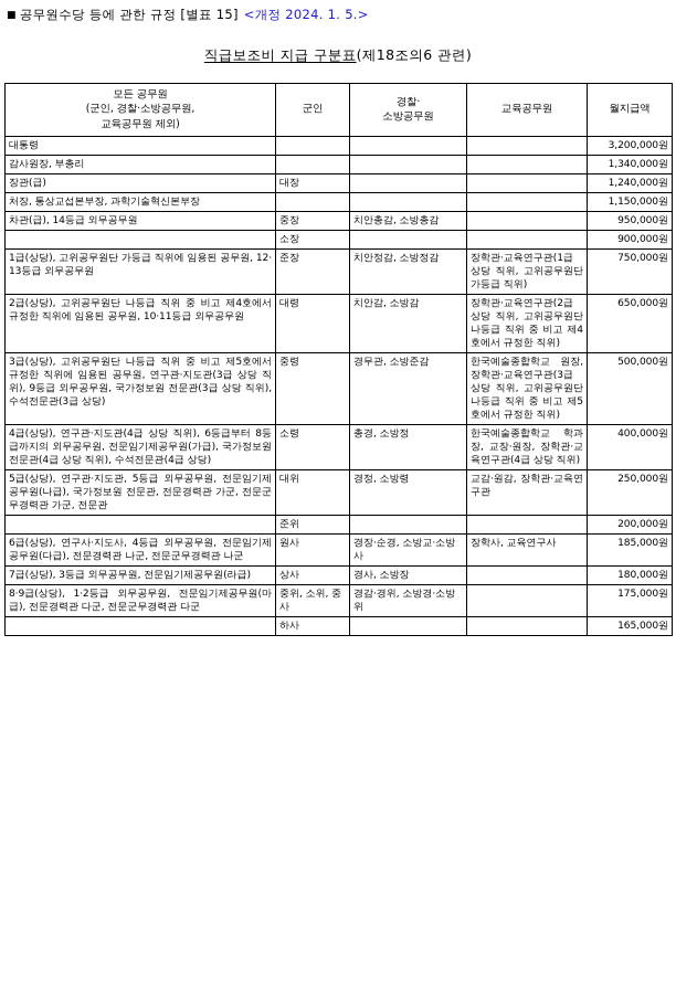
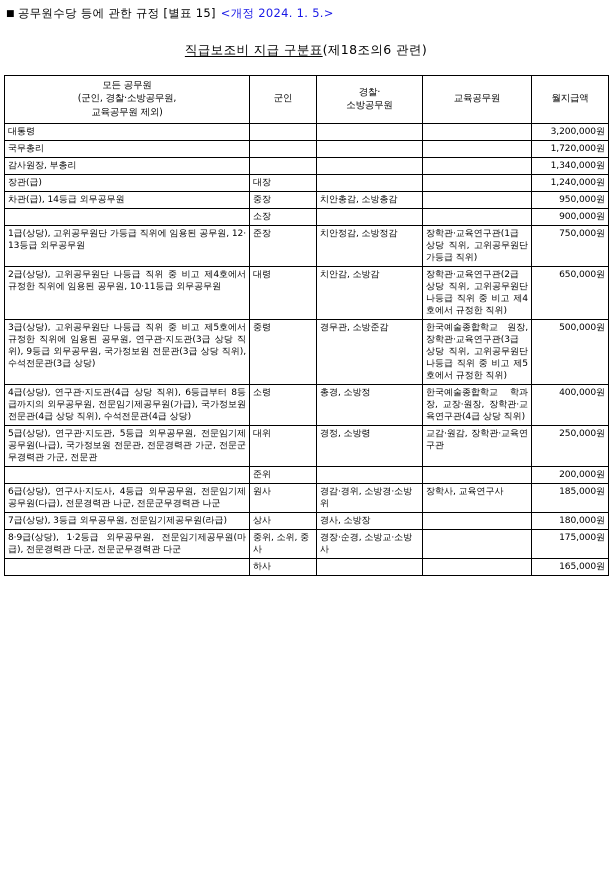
  ■ 공무원수당 등에 관한 규정 [별표 15] <개정 2024. 1. 5.>
  직급보조비 지급 구분표(제18조의6 관련)
  모든 공무원 (군인, 경찰·소방공무원, 교육공무원 제외)	군인	경찰· 소방공무원	교육공무원	월지급액
  대통령				3,200,000원
+ 국무총리				1,720,000원
  감사원장, 부총리				1,340,000원
  장관(급)	대장			1,240,000원
- 처장, 통상교섭본부장, 과학기술혁신본부장				1,150,000원
  차관(급), 14등급 외무공무원	중장	치안총감, 소방총감		950,000원
  	소장			900,000원
  1급(상당), 고위공무원단 가등급 직위에 임용된 공무원, 12·13등급 외무공무원	준장	치안정감, 소방정감	장학관·교육연구관(1급 상당 직위, 고위공무원단 가등급 직위)	750,000원
  2급(상당), 고위공무원단 나등급 직위 중 비고 제4호에서 규정한 직위에 임용된 공무원, 10·11등급 외무공무원	대령	치안감, 소방감	장학관·교육연구관(2급 상당 직위, 고위공무원단 나등급 직위 중 비고 제4호에서 규정한 직위)	650,000원
  3급(상당), 고위공무원단 나등급 직위 중 비고 제5호에서 규정한 직위에 임용된 공무원, 연구관·지도관(3급 상당 직위), 9등급 외무공무원, 국가정보원 전문관(3급 상당 직위), 수석전문관(3급 상당)	중령	경무관, 소방준감	한국예술종합학교 원장, 장학관·교육연구관(3급 상당 직위, 고위공무원단 나등급 직위 중 비고 제5호에서 규정한 직위)	500,000원
  4급(상당), 연구관·지도관(4급 상당 직위), 6등급부터 8등급까지의 외무공무원, 전문임기제공무원(가급), 국가정보원 전문관(4급 상당 직위), 수석전문관(4급 상당)	소령	총경, 소방정	한국예술종합학교 학과장, 교장·원장, 장학관·교육연구관(4급 상당 직위)	400,000원
  5급(상당), 연구관·지도관, 5등급 외무공무원, 전문임기제공무원(나급), 국가정보원 전문관, 전문경력관 가군, 전문군무경력관 가군, 전문관	대위	경정, 소방령	교감·원감, 장학관·교육연구관	250,000원
  	준위			200,000원
- 6급(상당), 연구사·지도사, 4등급 외무공무원, 전문임기제공무원(다급), 전문경력관 나군, 전문군무경력관 나군	원사	경장·순경, 소방교·소방사	장학사, 교육연구사	185,000원
+ 6급(상당), 연구사·지도사, 4등급 외무공무원, 전문임기제공무원(다급), 전문경력관 나군, 전문군무경력관 나군	원사	경감·경위, 소방경·소방위	장학사, 교육연구사	185,000원
  7급(상당), 3등급 외무공무원, 전문임기제공무원(라급)	상사	경사, 소방장		180,000원
- 8·9급(상당), 1·2등급 외무공무원, 전문임기제공무원(마급), 전문경력관 다군, 전문군무경력관 다군	중위, 소위, 중사	경감·경위, 소방경·소방위		175,000원
+ 8·9급(상당), 1·2등급 외무공무원, 전문임기제공무원(마급), 전문경력관 다군, 전문군무경력관 다군	중위, 소위, 중사	경장·순경, 소방교·소방사		175,000원
  	하사			165,000원
